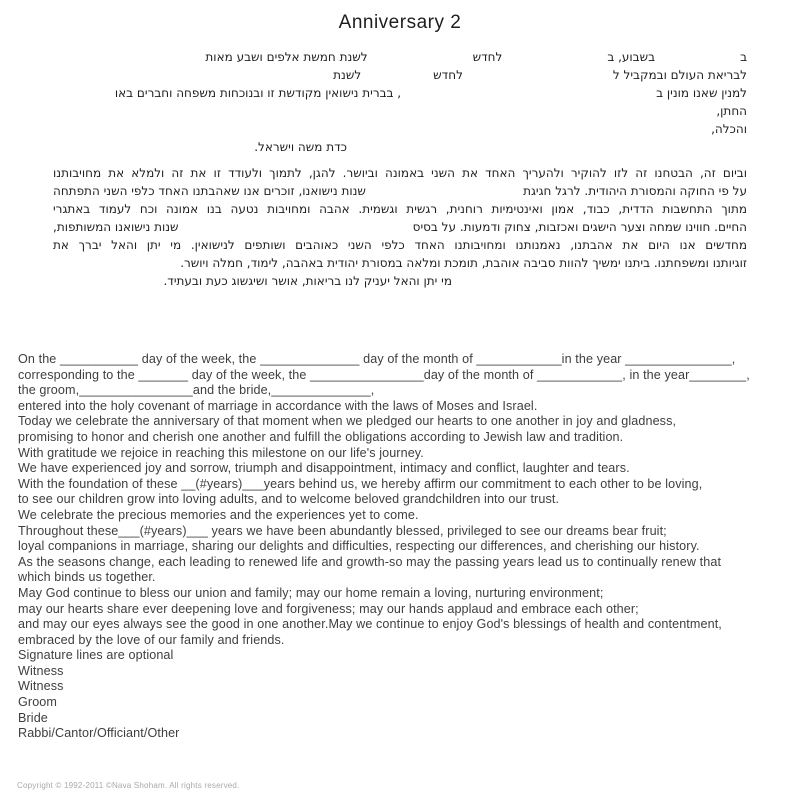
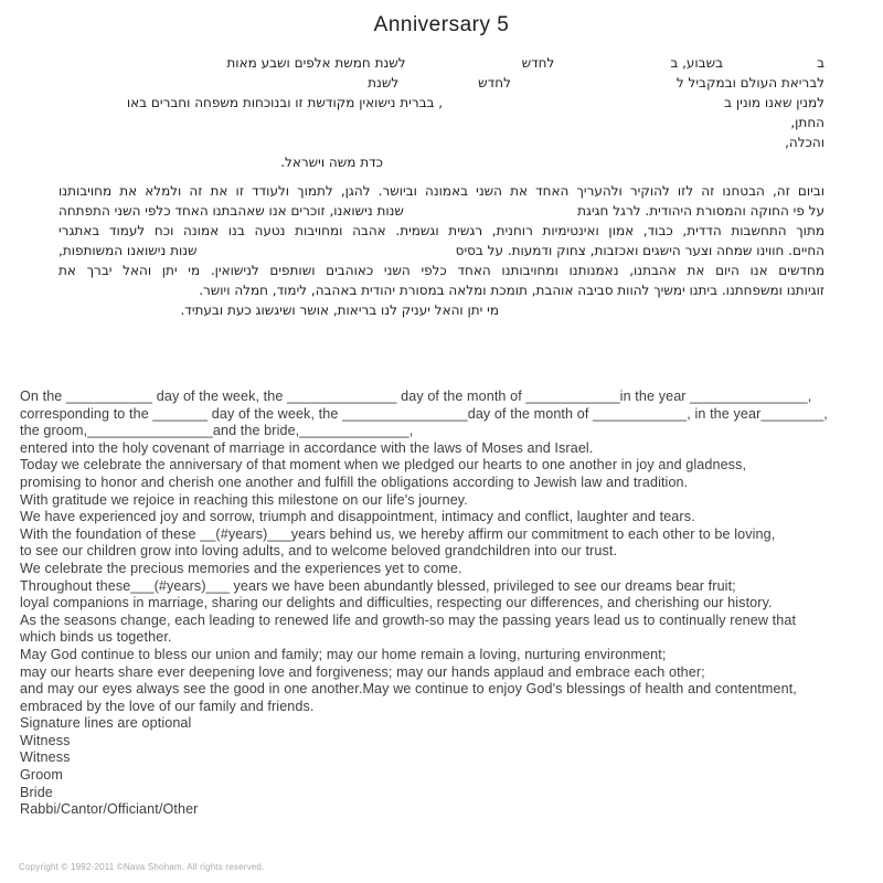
- Anniversary 2
+ Anniversary 5
  ב
  בשבוע, ב
  לחדש
  לשנת חמשת אלפים ושבע מאות
  לבריאת העולם ובמקביל ל
  לחדש
  לשנת
  למנין שאנו מונין ב
  , בברית נישואין מקודשת זו ובנוכחות משפחה וחברים באו
  החתן,
  והכלה,
  כדת משה וישראל.
  וביום זה, הבטחנו זה לזו להוקיר ולהעריך האחד את השני באמונה וביושר. להגן, לתמוך ולעודד זו את זה ולמלא את מחויבותנו
  על פי החוקה והמסורת היהודית. לרגל חגיגת
  שנות נישואנו, זוכרים אנו שאהבתנו האחד כלפי השני התפתחה
  מתוך התחשבות הדדית, כבוד, אמון ואינטימיות רוחנית, רגשית וגשמית. אהבה ומחויבות נטעה בנו אמונה וכח לעמוד באתגרי
  החיים. חווינו שמחה וצער הישגים ואכזבות, צחוק ודמעות. על בסיס
  שנות נישואנו המשותפות,
  מחדשים אנו היום את אהבתנו, נאמנותנו ומחויבותנו האחד כלפי השני כאוהבים ושותפים לנישואין. מי יתן והאל יברך את
  זוגיותנו ומשפחתנו. ביתנו ימשיך להוות סביבה אוהבת, תומכת ומלאה במסורת יהודית באהבה, לימוד, חמלה ויושר.
  מי יתן והאל יעניק לנו בריאות, אושר ושיגשוג כעת ובעתיד.
  On the ___________ day of the week, the ______________ day of the month of ____________in the year _______________,
  corresponding to the _______ day of the week, the ________________day of the month of ____________, in the year________,
  the groom,________________and the bride,______________,
  entered into the holy covenant of marriage in accordance with the laws of Moses and Israel.
  Today we celebrate the anniversary of that moment when we pledged our hearts to one another in joy and gladness,
  promising to honor and cherish one another and fulfill the obligations according to Jewish law and tradition.
  With gratitude we rejoice in reaching this milestone on our life's journey.
  We have experienced joy and sorrow, triumph and disappointment, intimacy and conflict, laughter and tears.
  With the foundation of these __(#years)___years behind us, we hereby affirm our commitment to each other to be loving,
  to see our children grow into loving adults, and to welcome beloved grandchildren into our trust.
  We celebrate the precious memories and the experiences yet to come.
  Throughout these___(#years)___ years we have been abundantly blessed, privileged to see our dreams bear fruit;
  loyal companions in marriage, sharing our delights and difficulties, respecting our differences, and cherishing our history.
  As the seasons change, each leading to renewed life and growth-so may the passing years lead us to continually renew that
  which binds us together.
  May God continue to bless our union and family; may our home remain a loving, nurturing environment;
  may our hearts share ever deepening love and forgiveness; may our hands applaud and embrace each other;
  and may our eyes always see the good in one another.May we continue to enjoy God's blessings of health and contentment,
  embraced by the love of our family and friends.
  Signature lines are optional
  Witness
  Witness
  Groom
  Bride
  Rabbi/Cantor/Officiant/Other
  Copyright © 1992-2011 ©Nava Shoham. All rights reserved.
